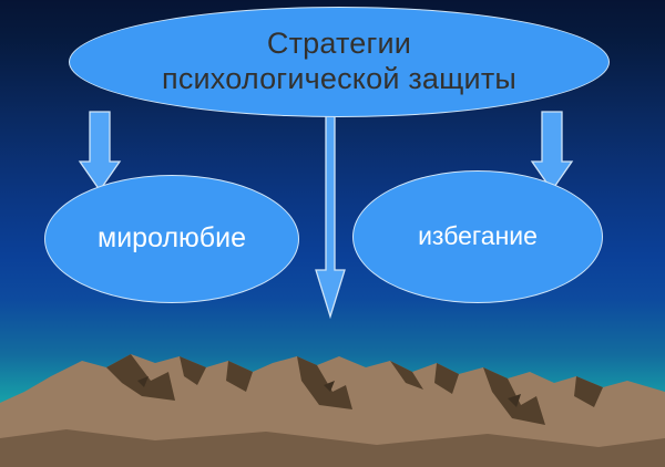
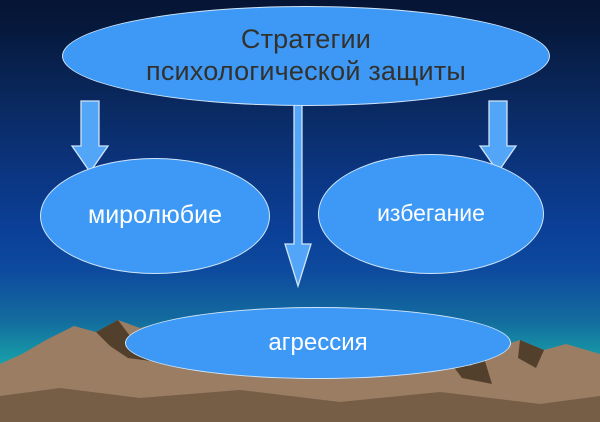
  Стратегии
  психологической защиты
  миролюбие
  избегание
+ агрессия
